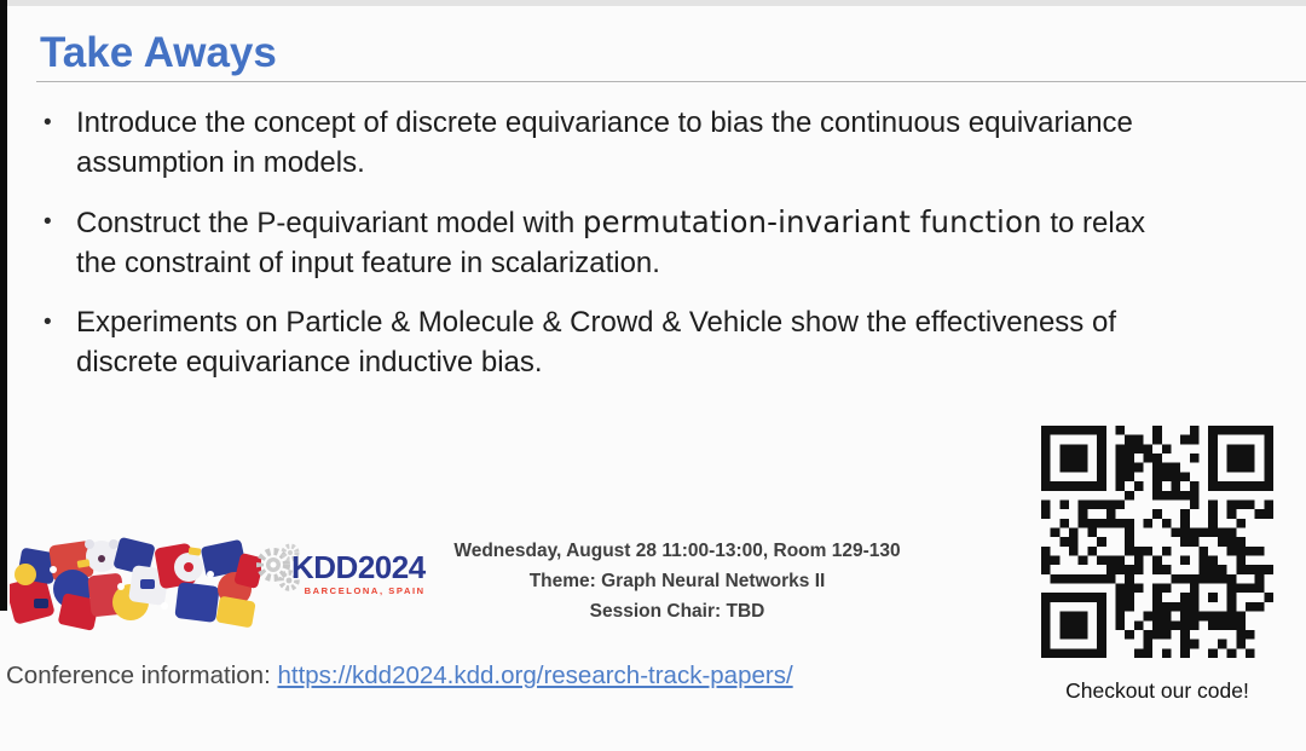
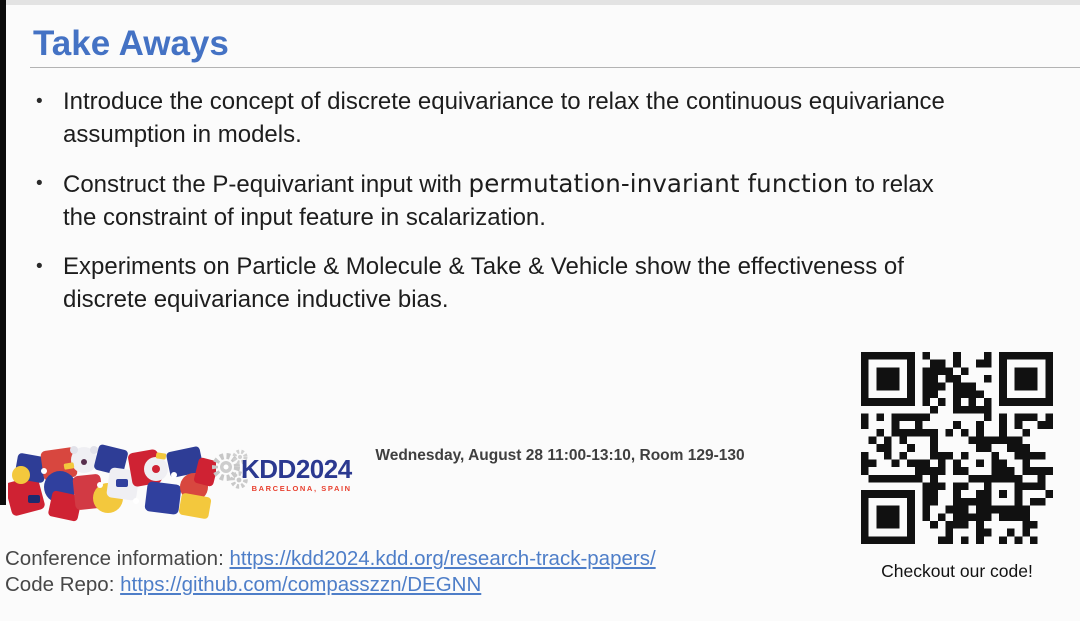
  Take Aways
- Introduce the concept of discrete equivariance to bias the continuous equivariance assumption in models.
+ Introduce the concept of discrete equivariance to relax the continuous equivariance assumption in models.
- Construct the P-equivariant model with permutation-invariant function to relax the constraint of input feature in scalarization.
+ Construct the P-equivariant input with permutation-invariant function to relax the constraint of input feature in scalarization.
- Experiments on Particle & Molecule & Crowd & Vehicle show the effectiveness of discrete equivariance inductive bias.
+ Experiments on Particle & Molecule & Take & Vehicle show the effectiveness of discrete equivariance inductive bias.
  KDD2024
  BARCELONA, SPAIN
- Wednesday, August 28 11:00-13:00, Room 129-130
+ Wednesday, August 28 11:00-13:10, Room 129-130
- Theme: Graph Neural Networks II
- Session Chair: TBD
  Checkout our code!
  Conference information: https://kdd2024.kdd.org/research-track-papers/
+ Code Repo: https://github.com/compasszzn/DEGNN
